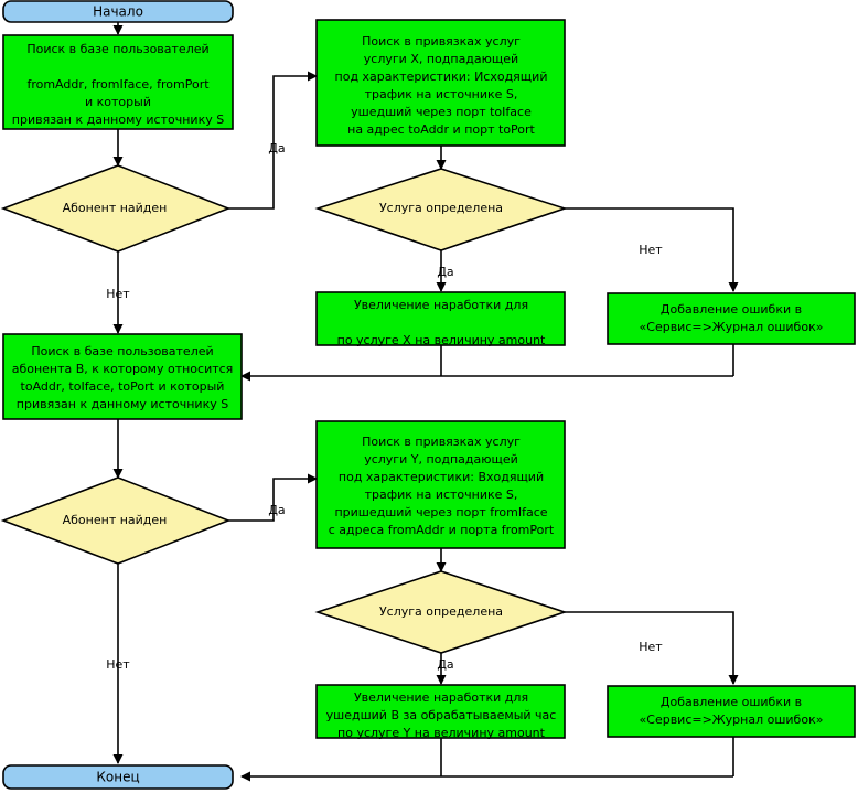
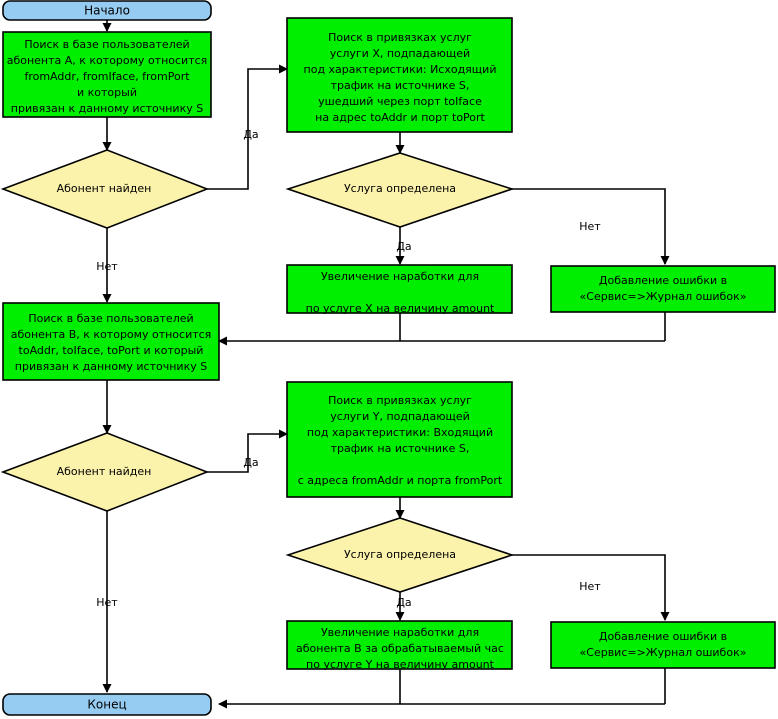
  Начало
  Поиск в базе пользователей
+ абонента A, к которому относится
  fromAddr, fromIface, fromPort
  и который
  привязан к данному источнику S
  Абонент найден
  Поиск в привязках услуг
  услуги X, подпадающей
  под характеристики: Исходящий
  трафик на источнике S,
  ушедший через порт toIface
  на адрес toAddr и порт toPort
  Услуга определена
  Увеличение наработки для
  по услуге X на величину amount
  Добавление ошибки в
  «Сервис=>Журнал ошибок»
  Поиск в базе пользователей
  абонента B, к которому относится
  toAddr, toIface, toPort и который
  привязан к данному источнику S
  Абонент найден
  Поиск в привязках услуг
  услуги Y, подпадающей
  под характеристики: Входящий
  трафик на источнике S,
- пришедший через порт fromIface
  с адреса fromAddr и порта fromPort
  Услуга определена
  Увеличение наработки для
- ушедший B за обрабатываемый час
+ абонента B за обрабатываемый час
  по услуге Y на величину amount
  Добавление ошибки в
  «Сервис=>Журнал ошибок»
  Конец
  Да
  Нет
  Да
  Нет
  Да
  Нет
  Да
  Нет
